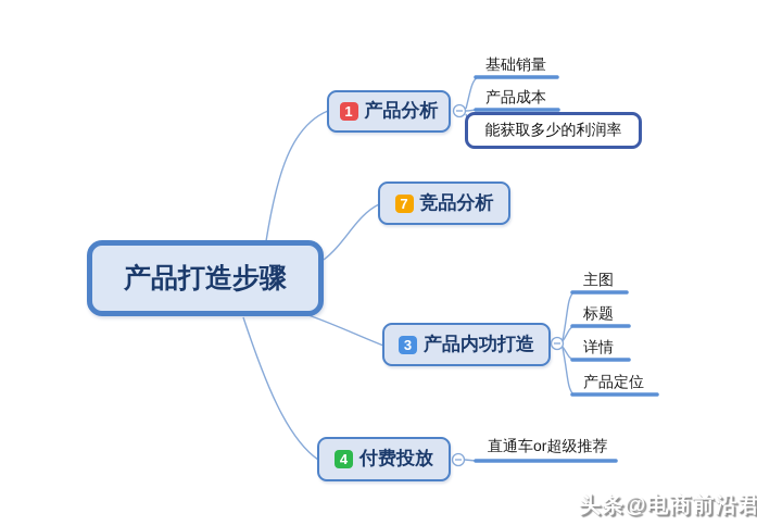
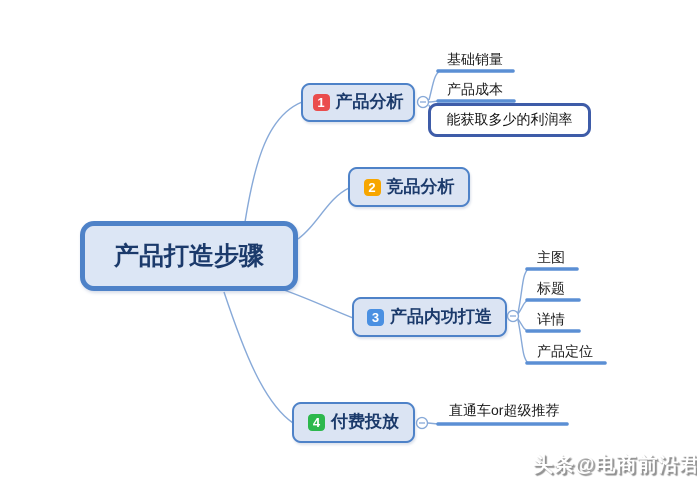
  产品打造步骤
  1
  产品分析
  基础销量
  产品成本
  能获取多少的利润率
- 7
+ 2
  竞品分析
  3
  产品内功打造
  主图
  标题
  详情
  产品定位
  4
  付费投放
  直通车or超级推荐
  头条@电商前沿君
